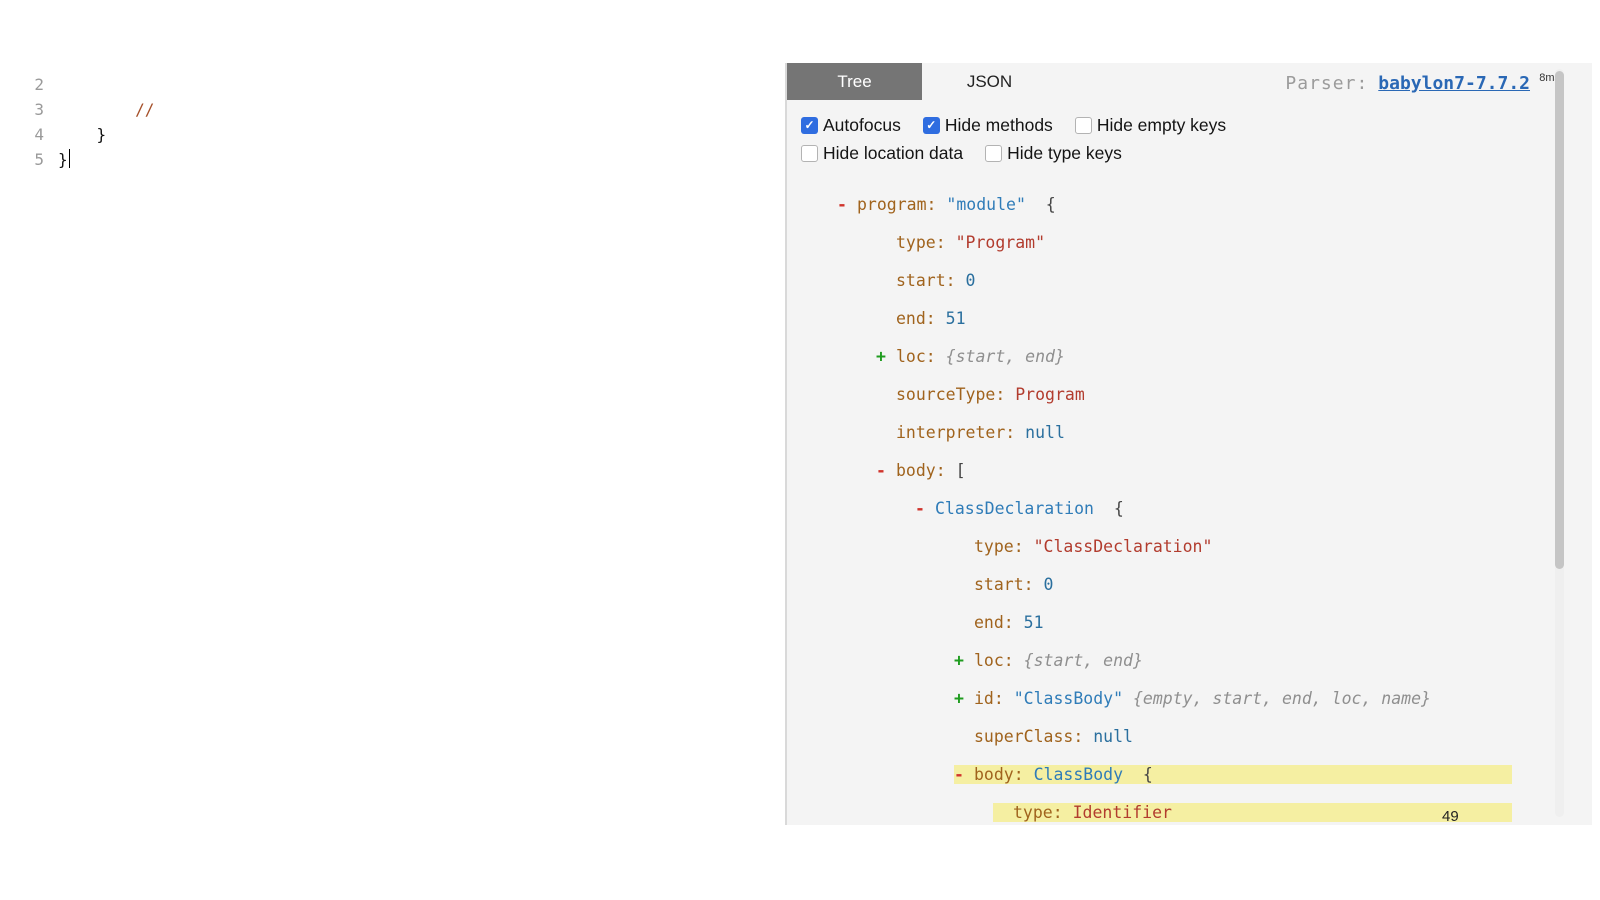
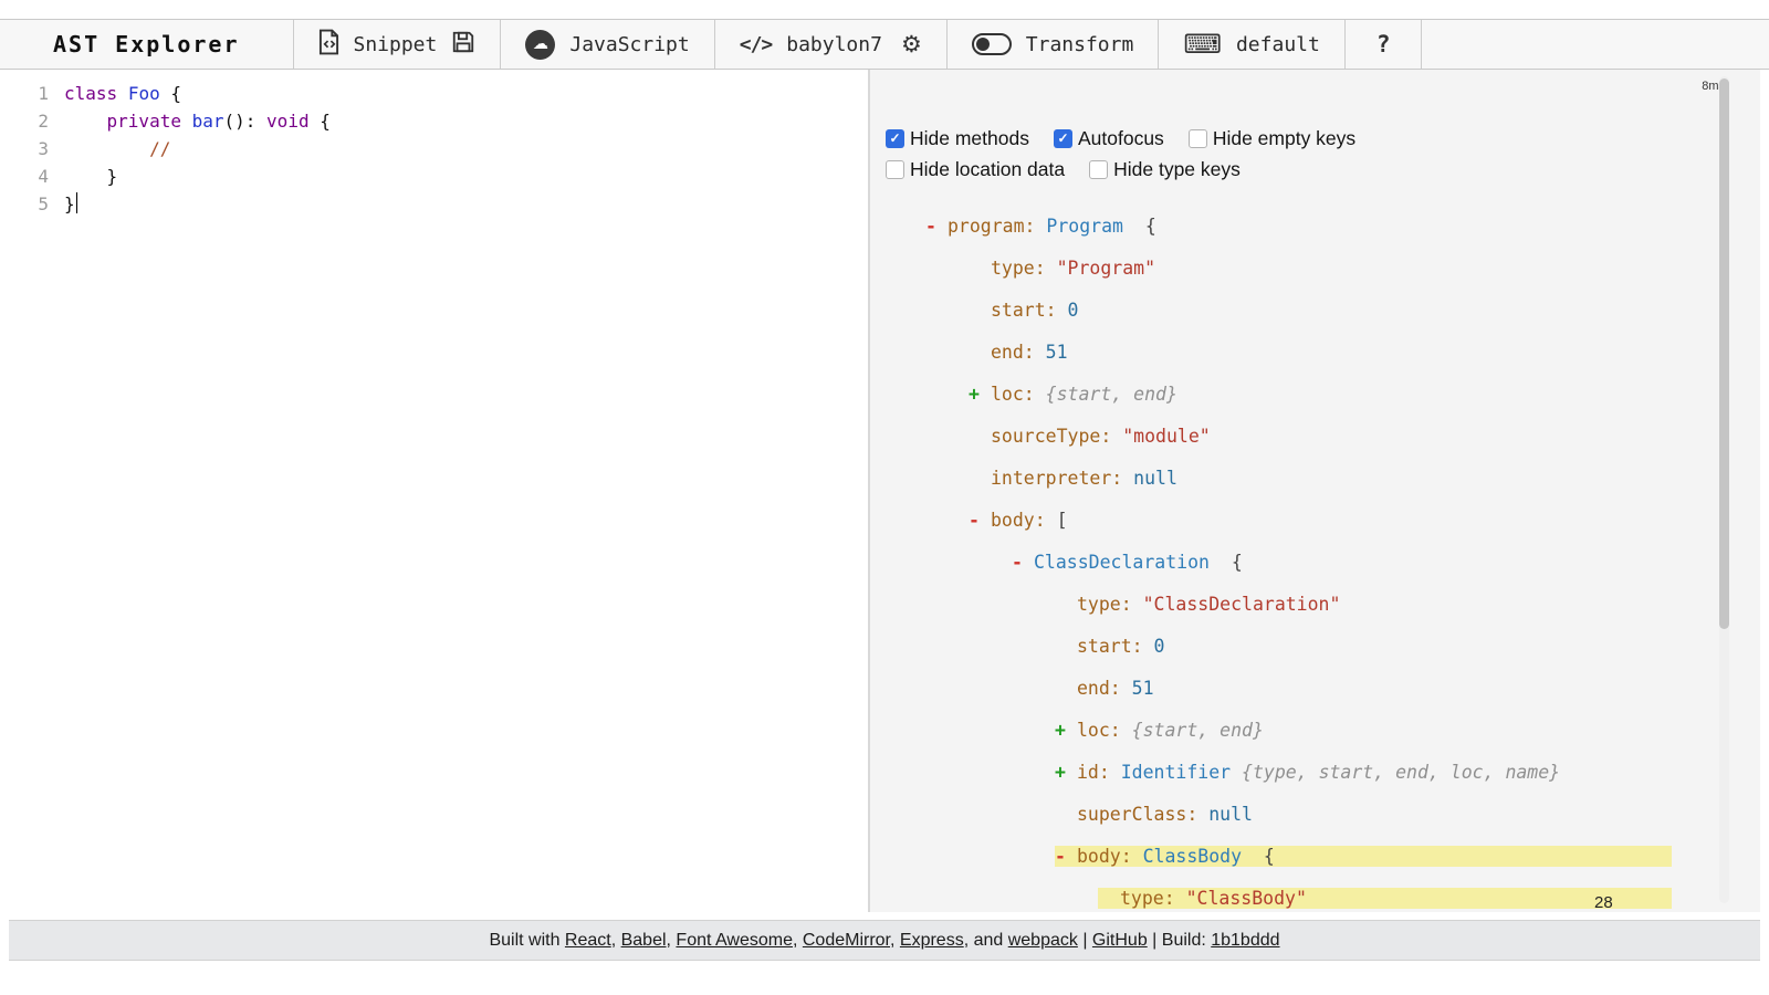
+ AST Explorer
+ Snippet
+ ☁
+ JavaScript
+ </>
+ babylon7
+ ⚙
+ Transform
+ ⌨
+ default
+ ?
+ 1
+ class Foo {
  2
+ private bar(): void {
  3
  //
  4
  }
  5
  }
- Tree
- JSON
- Parser:
- babylon7-7.7.2
  ✓
- Autofocus
+ Hide methods
  ✓
- Hide methods
+ Autofocus
  Hide empty keys
  Hide location data
  Hide type keys
  -
  program:
- "module"
+ Program
  {
  type:
  "Program"
  start:
  0
  end:
  51
  +
  loc:
  {start, end}
  sourceType:
- Program
+ "module"
  interpreter:
  null
  -
  body:
  [
  -
  ClassDeclaration
  {
  type:
  "ClassDeclaration"
  start:
  0
  end:
  51
  +
  loc:
  {start, end}
  +
  id:
- "ClassBody"
+ Identifier
- {empty, start, end, loc, name}
+ {type, start, end, loc, name}
  superClass:
  null
  -
  body:
  ClassBody
  {
  type:
- Identifier
+ "ClassBody"
- 49
+ 28
+ Built with React, Babel, Font Awesome, CodeMirror, Express, and webpack | GitHub | Build: 1b1bddd
